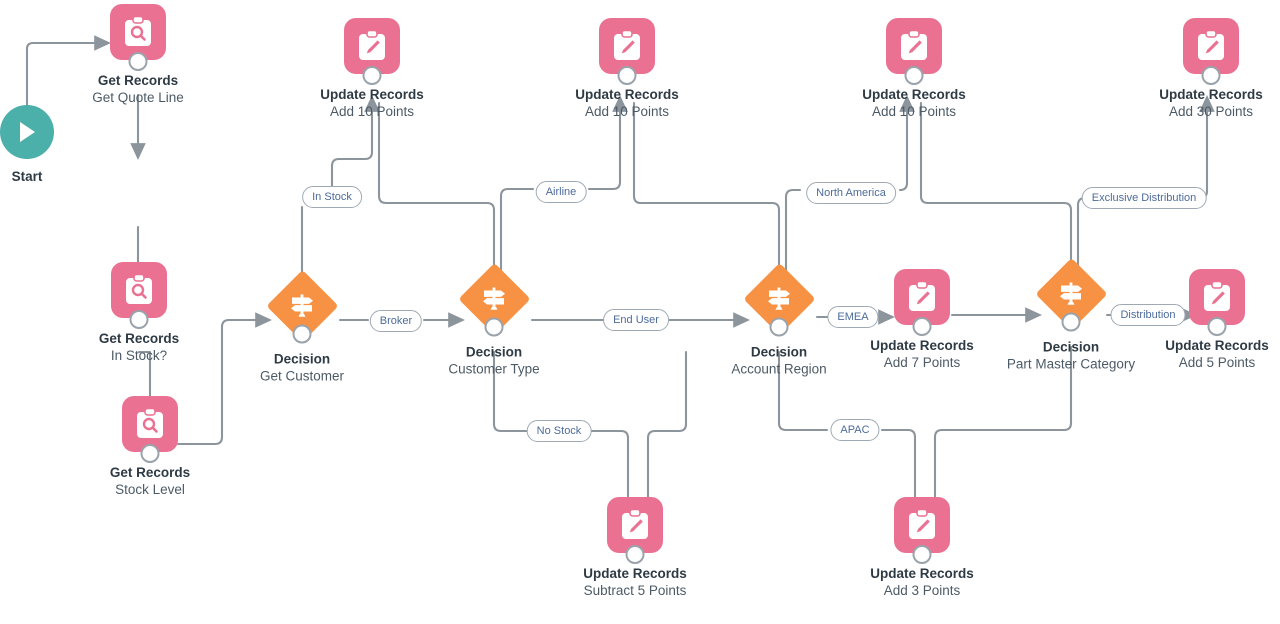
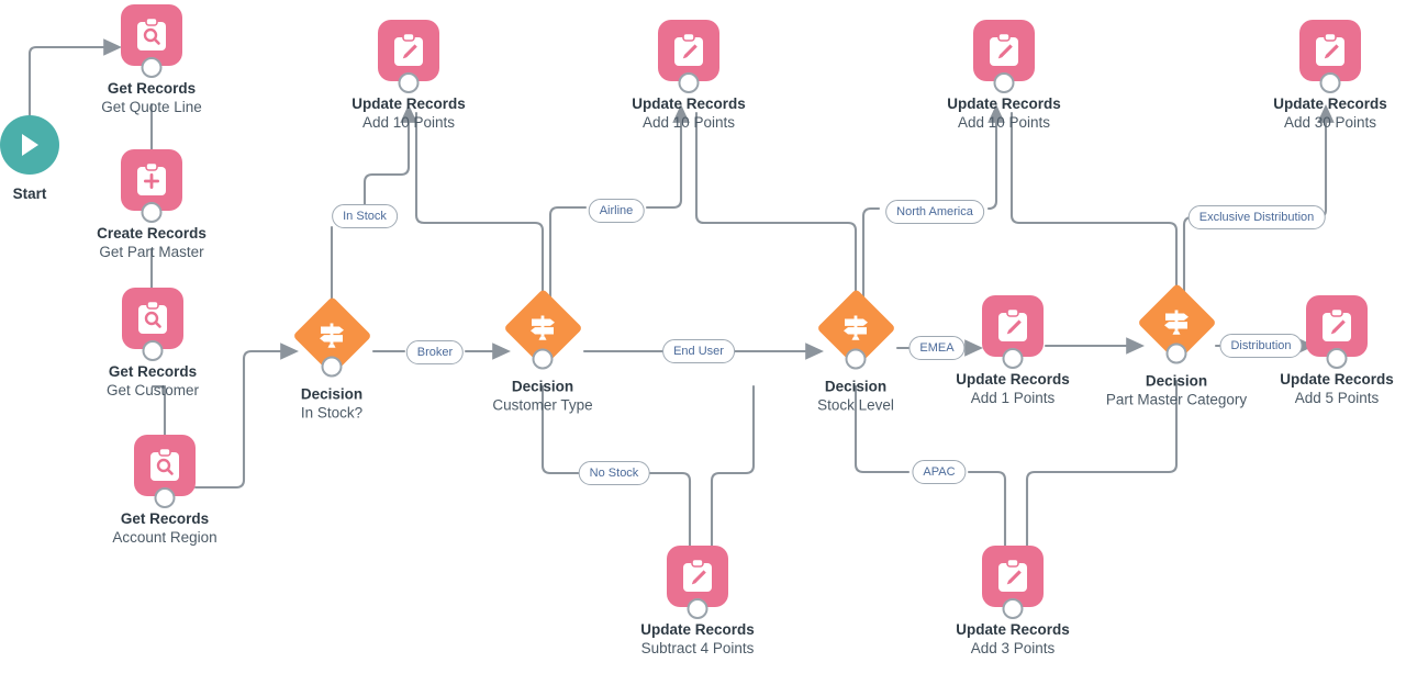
  Start
  Get Records
  Get Quote Line
+ Create Records
+ Get Part Master
  Get Records
- In Stock?
+ Get Customer
  Get Records
- Stock Level
+ Account Region
  Decision
- Get Customer
+ In Stock?
  Update Records
  Add 10 Points
  Decision
  Customer Type
  Update Records
  Add 10 Points
  Decision
- Account Region
+ Stock Level
  Update Records
  Add 10 Points
  Update Records
- Add 7 Points
+ Add 1 Points
  Decision
  Part Master Category
  Update Records
  Add 30 Points
  Update Records
  Add 5 Points
  Update Records
- Subtract 5 Points
+ Subtract 4 Points
  Update Records
  Add 3 Points
  In Stock
  Broker
  Airline
  End User
  No Stock
  North America
  EMEA
  APAC
  Exclusive Distribution
  Distribution
